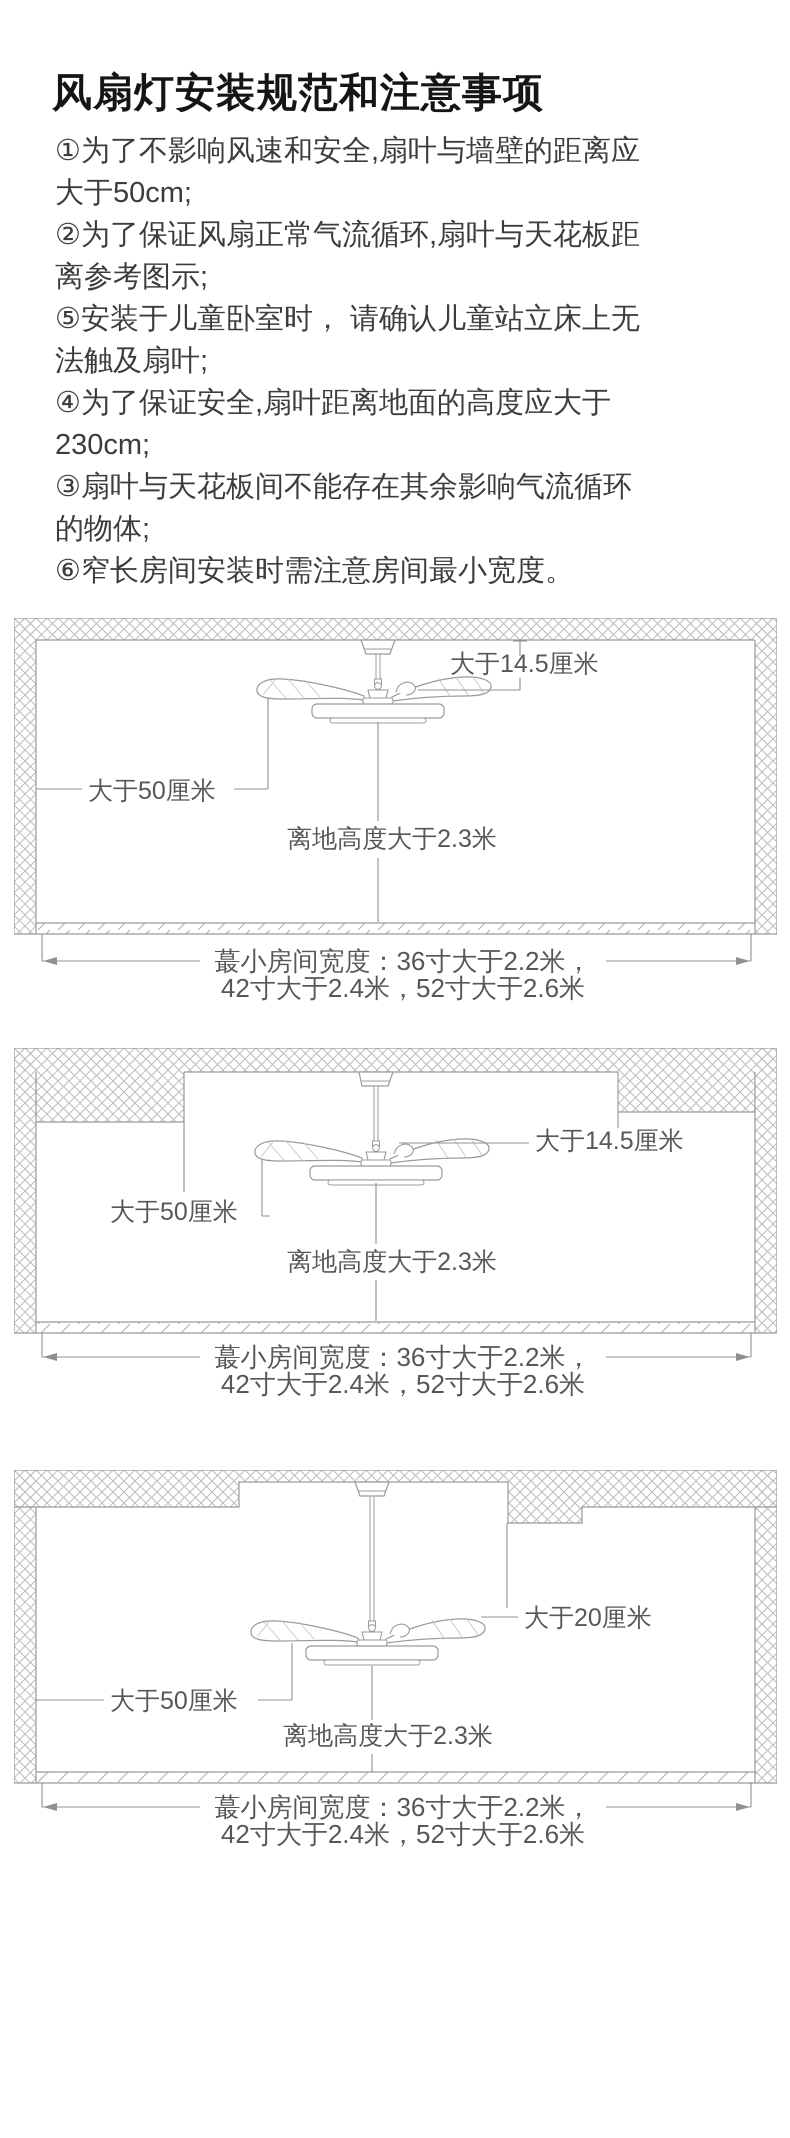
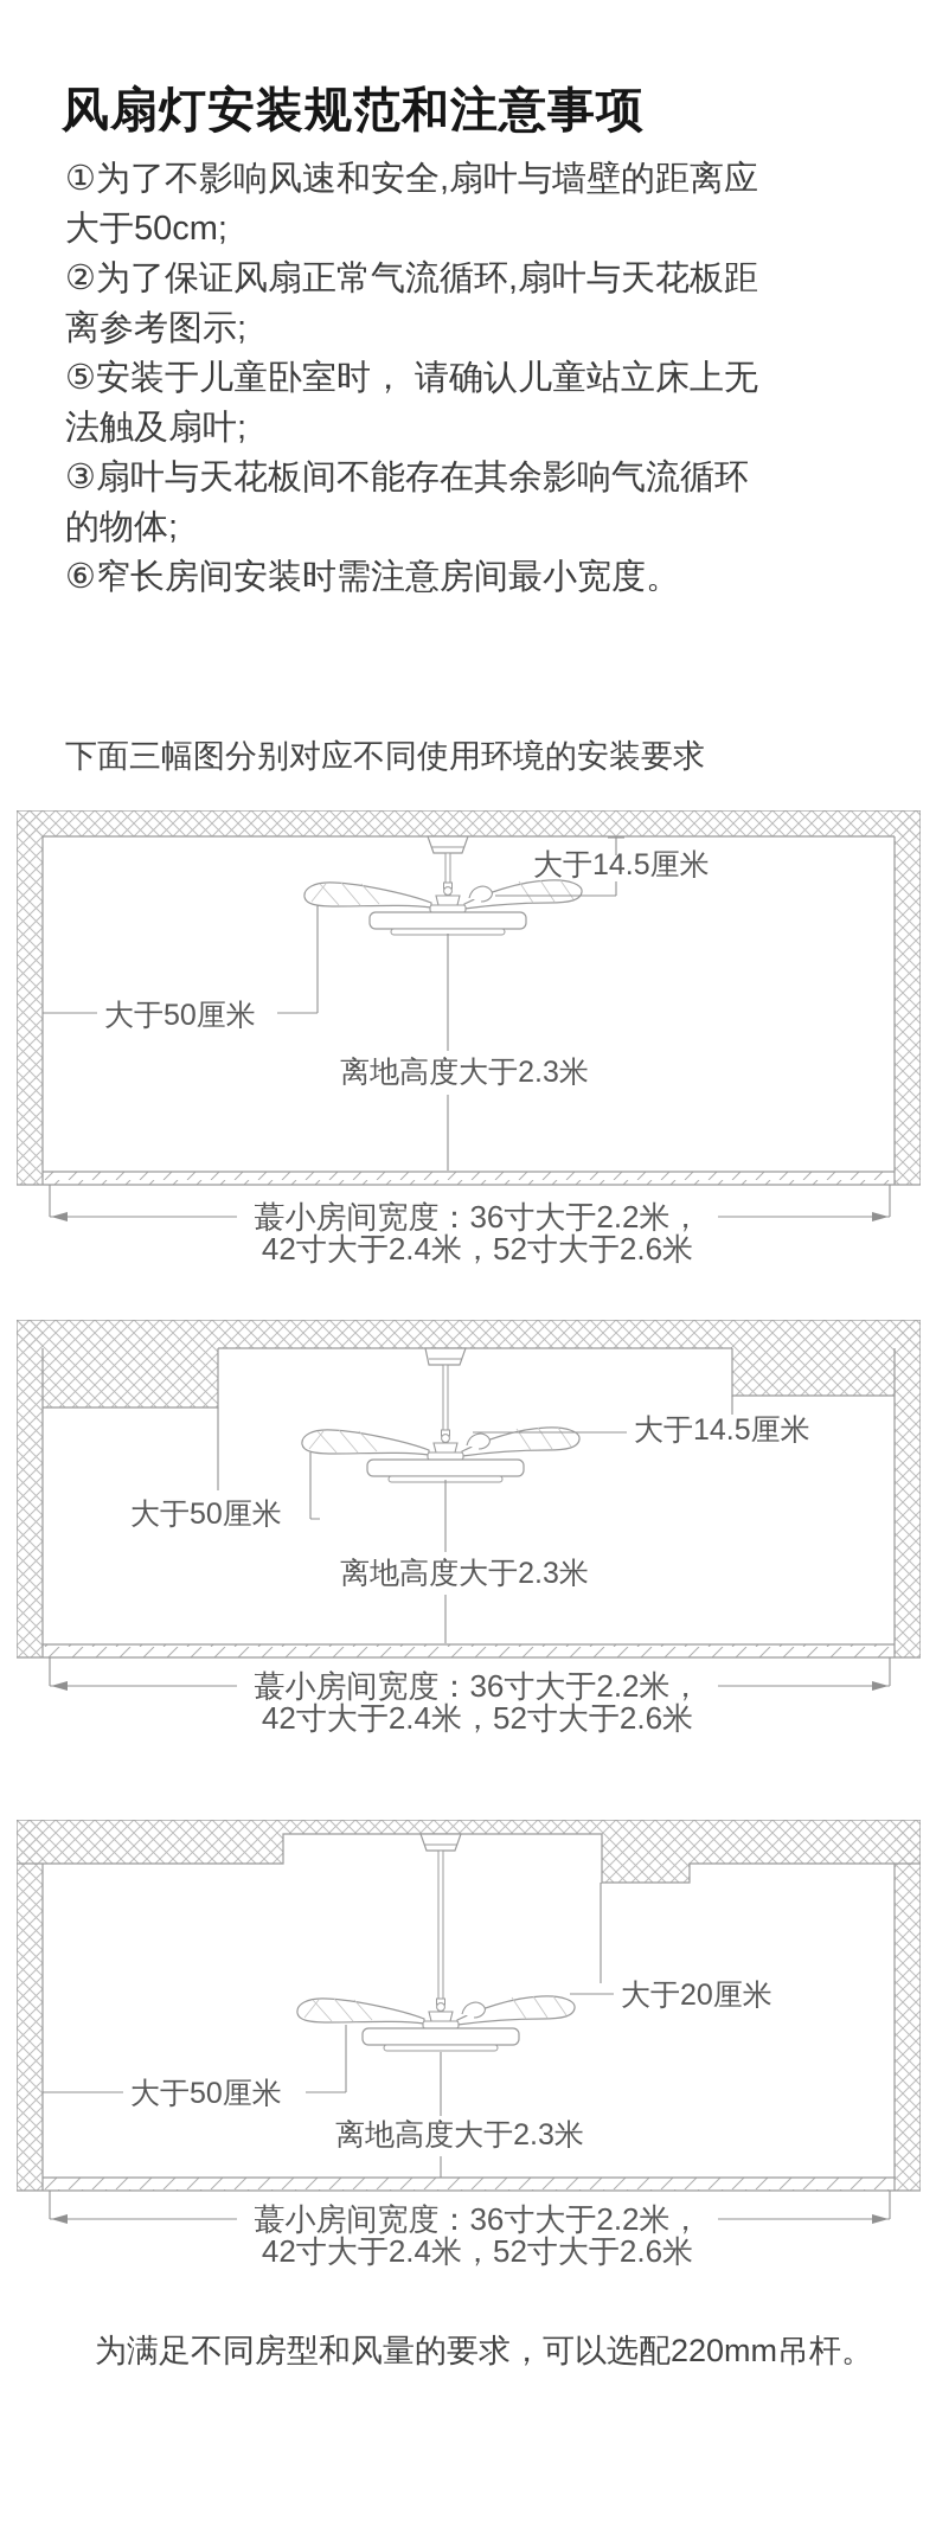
  风扇灯安装规范和注意事项
  ①为了不影响风速和安全,扇叶与墙壁的距离应大于50cm;
  ②为了保证风扇正常气流循环,扇叶与天花板距离参考图示;
  ⑤安装于儿童卧室时， 请确认儿童站立床上无法触及扇叶;
- ④为了保证安全,扇叶距离地面的高度应大于230cm;
  ③扇叶与天花板间不能存在其余影响气流循环的物体;
  ⑥窄长房间安装时需注意房间最小宽度。
+ 下面三幅图分别对应不同使用环境的安装要求
  大于14.5厘米
  大于50厘米
  离地高度大于2.3米
  蕞小房间宽度：36寸大于2.2米，
  42寸大于2.4米，52寸大于2.6米
  大于14.5厘米
  大于50厘米
  离地高度大于2.3米
  蕞小房间宽度：36寸大于2.2米，
  42寸大于2.4米，52寸大于2.6米
  大于20厘米
  大于50厘米
  离地高度大于2.3米
  蕞小房间宽度：36寸大于2.2米，
  42寸大于2.4米，52寸大于2.6米
+ 为满足不同房型和风量的要求，可以选配220mm吊杆。
